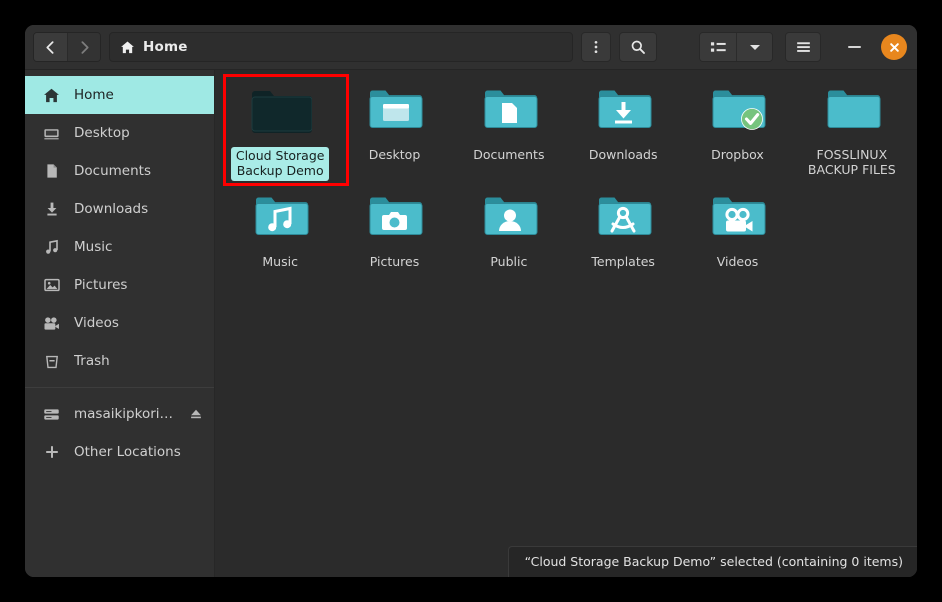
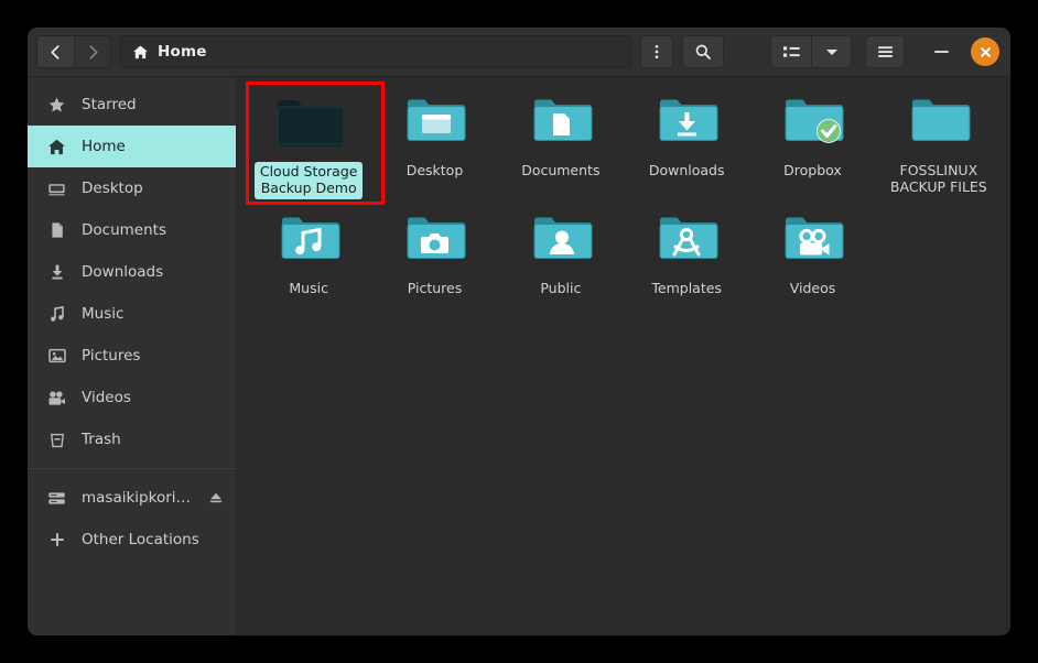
  Home
+ Starred
  Home
  Desktop
  Documents
  Downloads
  Music
  Pictures
  Videos
  Trash
  masaikipkorir…
  Other Locations
  Cloud Storage
  Backup Demo
  Desktop
  Documents
  Downloads
  Dropbox
  FOSSLINUX
  BACKUP FILES
  Music
  Pictures
  Public
  Templates
  Videos
- “Cloud Storage Backup Demo” selected (containing 0 items)
